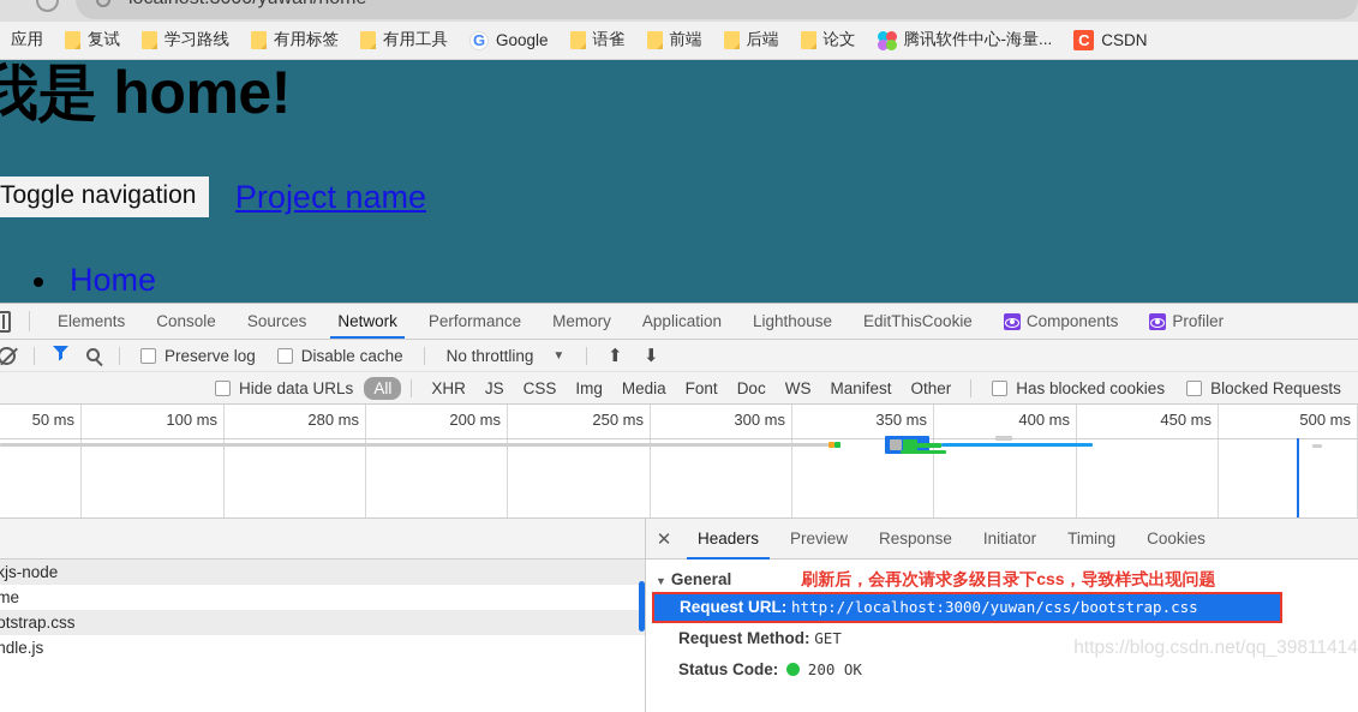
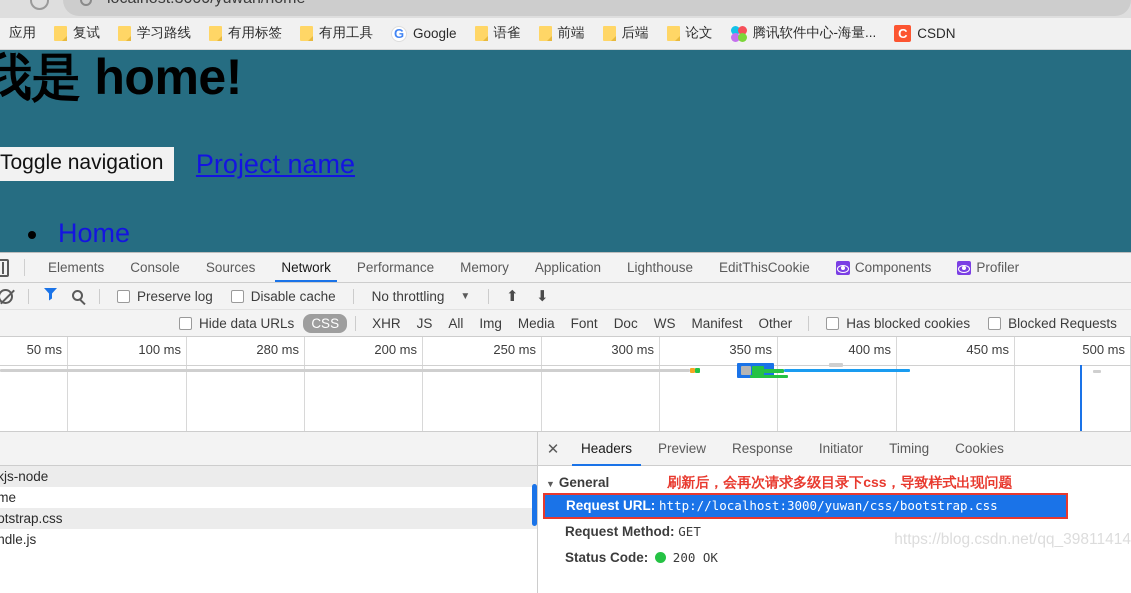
  应用
  复试
  学习路线
  有用标签
  有用工具
  G
  Google
  语雀
  前端
  后端
  论文
  腾讯软件中心-海量...
  C
  CSDN
  我是 home!
  Toggle navigation Project name
  Home
  Elements
  Console
  Sources
  Network
  Performance
  Memory
  Application
  Lighthouse
  EditThisCookie
  Components
  Profiler
  Preserve log
  Disable cache
  No throttling
  ▼
  ⬆
  ⬇
  Hide data URLs
- All
+ CSS
  XHR
  JS
- CSS
+ All
  Img
  Media
  Font
  Doc
  WS
  Manifest
  Other
  Has blocked cookies
  Blocked Requests
  50 ms
  100 ms
  280 ms
  200 ms
  250 ms
  300 ms
  350 ms
  400 ms
  450 ms
  500 ms
  kjs-node
  otstrap.css
  ndle.js
  ✕
  Headers
  Preview
  Response
  Initiator
  Timing
  Cookies
  ▼
  General
  刷新后，会再次请求多级目录下css，导致样式出现问题
  Request URL: http://localhost:3000/yuwan/css/bootstrap.css
  Request Method: GET
  Status Code: 200 OK
  https://blog.csdn.net/qq_39811414
